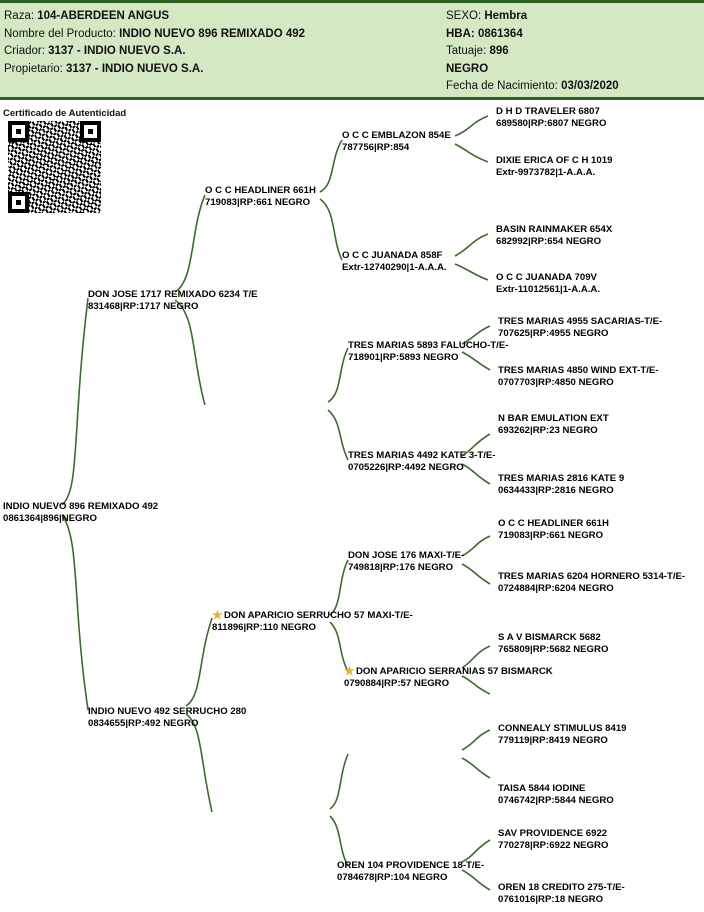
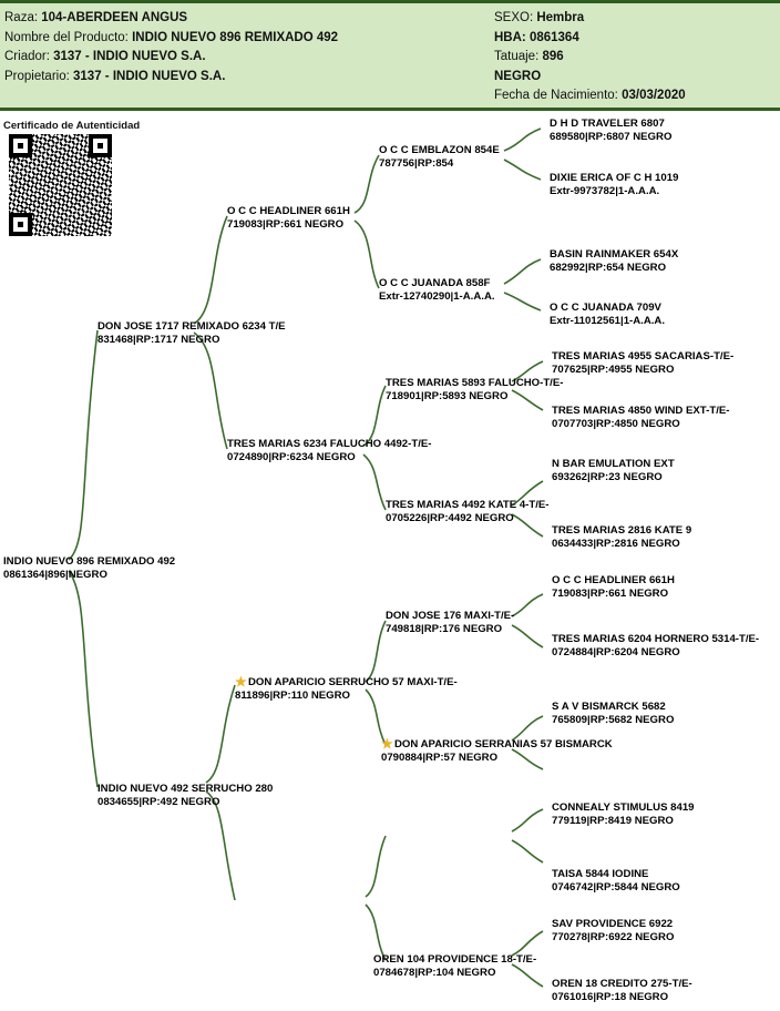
  Raza: 104-ABERDEEN ANGUS
  Nombre del Producto: INDIO NUEVO 896 REMIXADO 492
  Criador: 3137 - INDIO NUEVO S.A.
  Propietario: 3137 - INDIO NUEVO S.A.
  SEXO: Hembra
  HBA: 0861364
  Tatuaje: 896
  NEGRO
  Fecha de Nacimiento: 03/03/2020
  Certificado de Autenticidad
  INDIO NUEVO 896 REMIXADO 492
  0861364|896|NEGRO
  DON JOSE 1717 REMIXADO 6234 T/E
  831468|RP:1717 NEGRO
  INDIO NUEVO 492 SERRUCHO 280
  0834655|RP:492 NEGRO
  O C C HEADLINER 661H
  719083|RP:661 NEGRO
+ TRES MARIAS 6234 FALUCHO 4492-T/E-
+ 0724890|RP:6234 NEGRO
  ★DON APARICIO SERRUCHO 57 MAXI-T/E-
  811896|RP:110 NEGRO
  O C C EMBLAZON 854E
  787756|RP:854
  O C C JUANADA 858F
  Extr-12740290|1-A.A.A.
  TRES MARIAS 5893 FALUCHO-T/E-
  718901|RP:5893 NEGRO
- TRES MARIAS 4492 KATE 3-T/E-
+ TRES MARIAS 4492 KATE 4-T/E-
  0705226|RP:4492 NEGRO
  DON JOSE 176 MAXI-T/E-
  749818|RP:176 NEGRO
  ★DON APARICIO SERRANIAS 57 BISMARCK
  0790884|RP:57 NEGRO
  OREN 104 PROVIDENCE 18-T/E-
  0784678|RP:104 NEGRO
  D H D TRAVELER 6807
  689580|RP:6807 NEGRO
  DIXIE ERICA OF C H 1019
  Extr-9973782|1-A.A.A.
  BASIN RAINMAKER 654X
  682992|RP:654 NEGRO
  O C C JUANADA 709V
  Extr-11012561|1-A.A.A.
  TRES MARIAS 4955 SACARIAS-T/E-
  707625|RP:4955 NEGRO
  TRES MARIAS 4850 WIND EXT-T/E-
  0707703|RP:4850 NEGRO
  N BAR EMULATION EXT
  693262|RP:23 NEGRO
  TRES MARIAS 2816 KATE 9
  0634433|RP:2816 NEGRO
  O C C HEADLINER 661H
  719083|RP:661 NEGRO
  TRES MARIAS 6204 HORNERO 5314-T/E-
  0724884|RP:6204 NEGRO
  S A V BISMARCK 5682
  765809|RP:5682 NEGRO
  CONNEALY STIMULUS 8419
  779119|RP:8419 NEGRO
  TAISA 5844 IODINE
  0746742|RP:5844 NEGRO
  SAV PROVIDENCE 6922
  770278|RP:6922 NEGRO
  OREN 18 CREDITO 275-T/E-
  0761016|RP:18 NEGRO
